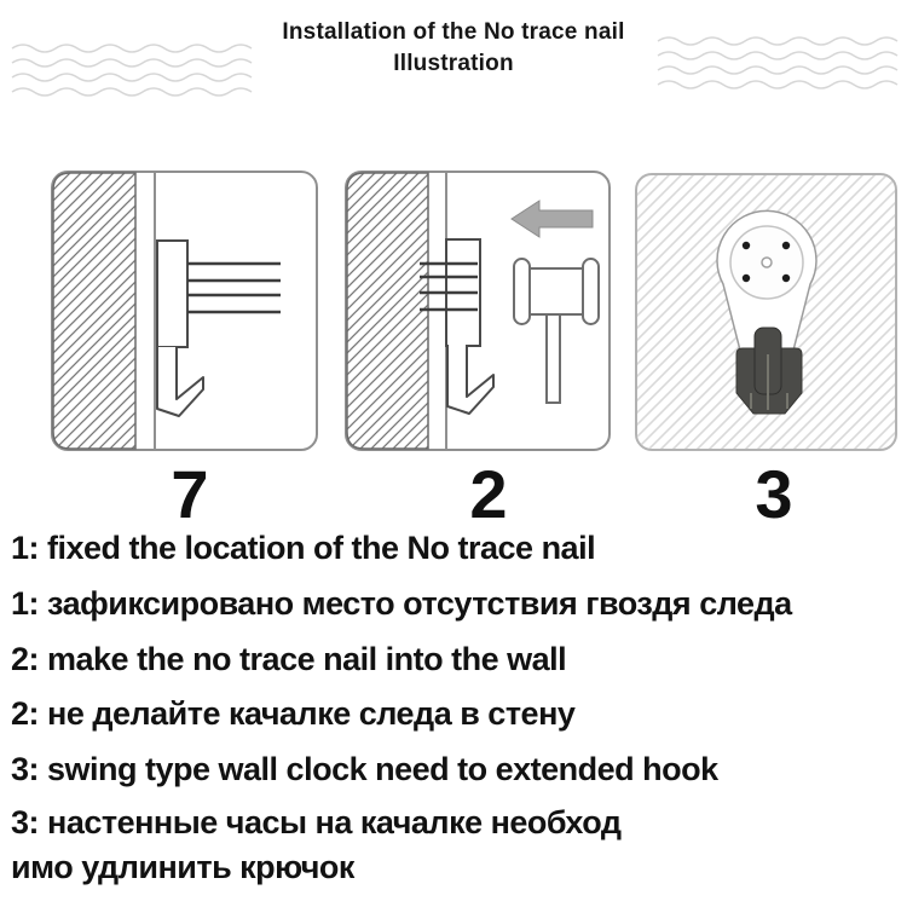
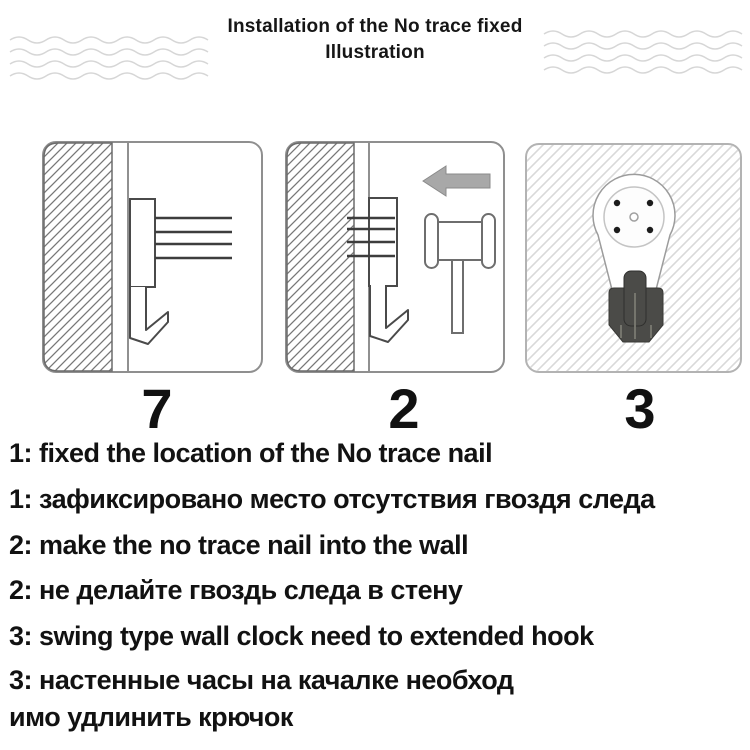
- Installation of the No trace nail
+ Installation of the No trace fixed
  Illustration
  7
  2
  3
  1: fixed the location of the No trace nail
  1: зафиксировано место отсутствия гвоздя следа
  2: make the no trace nail into the wall
- 2: не делайте качалке следа в стену
+ 2: не делайте гвоздь следа в стену
  3: swing type wall clock need to extended hook
  3: настенные часы на качалке необход
  имо удлинить крючок
